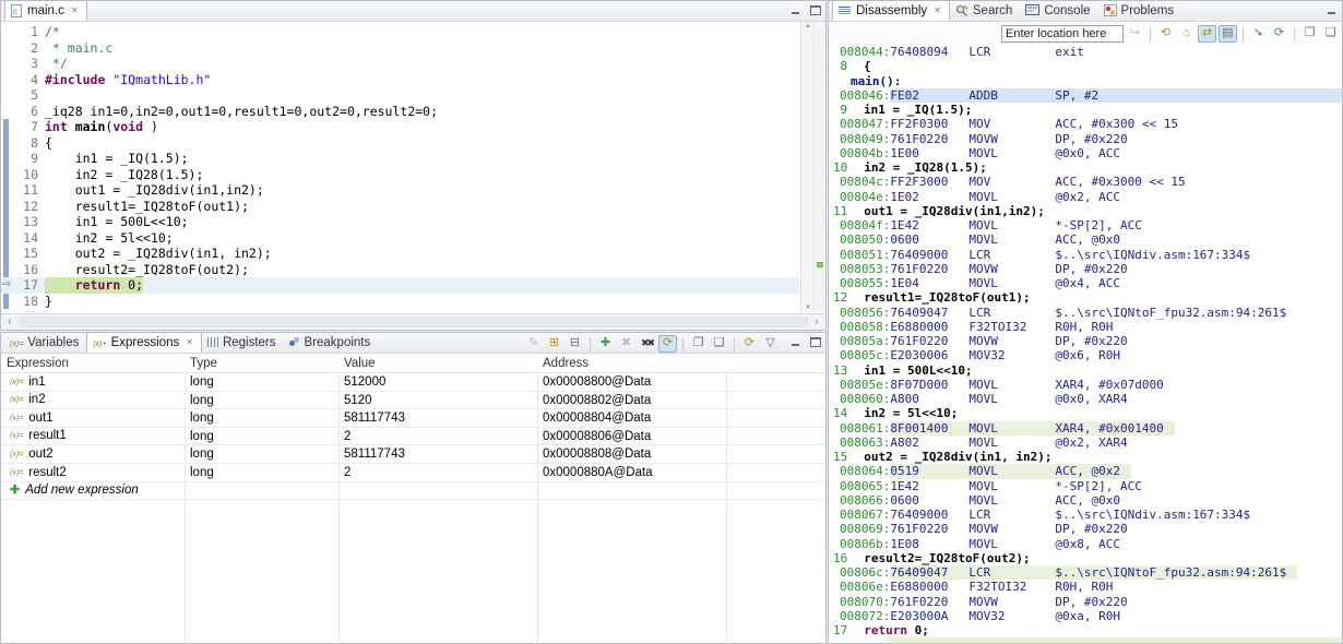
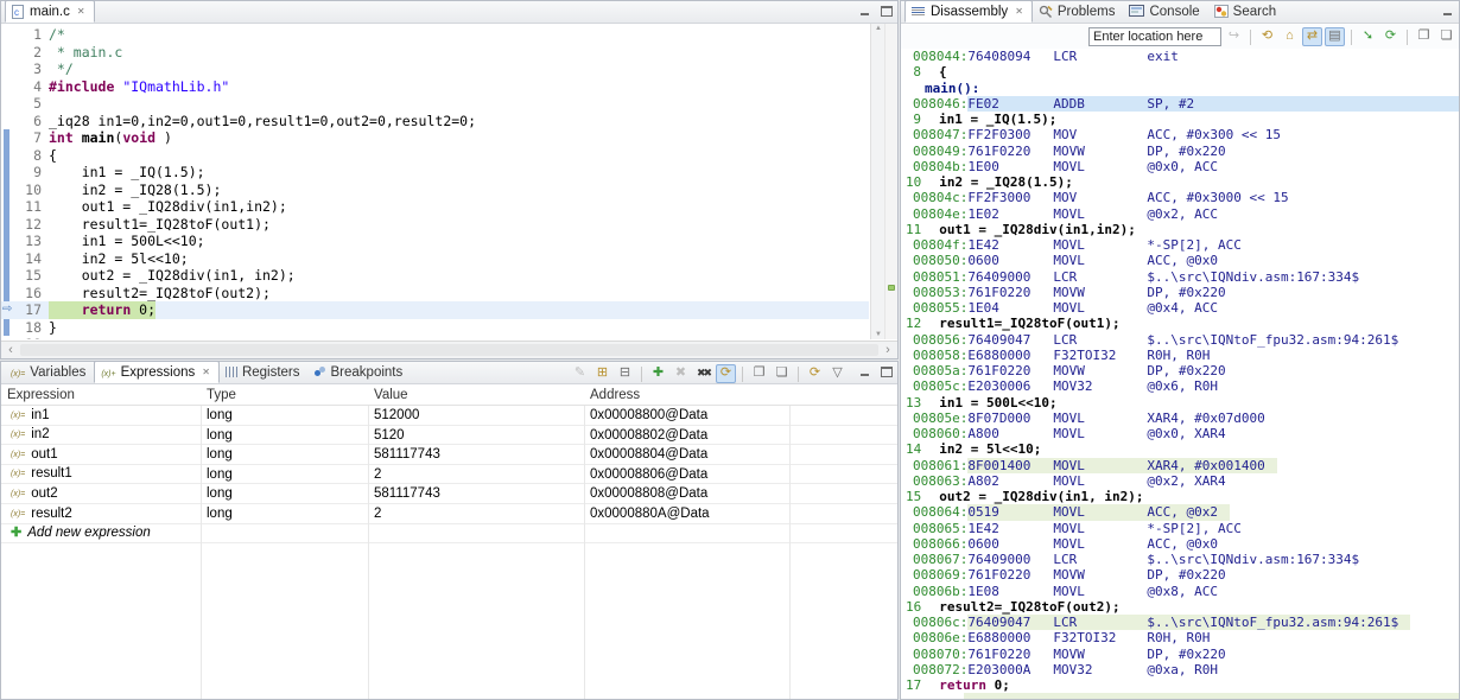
  c
  main.c
  ✕
  ⇨
  1
  /*
  2
  * main.c
  3
  */
  4
  #include
  "IQmathLib.h"
  5
  6
  _iq28 in1=0,in2=0,out1=0,result1=0,out2=0,result2=0;
  7
  int
  main
  (
  void
  )
  8
  {
  9
  in1 = _IQ(1.5);
  10
  in2 = _IQ28(1.5);
  11
  out1 = _IQ28div(in1,in2);
  12
  result1=_IQ28toF(out1);
  13
  in1 = 500L<<10;
  14
  in2 = 5l<<10;
  15
  out2 = _IQ28div(in1, in2);
  16
  result2=_IQ28toF(out2);
  17
  return 0;
  18
  }
  ‹
  ›
  Variables
  Expressions
  ✕
  Registers
  Breakpoints
  ✎
  ⊞
  ⊟
  ✚
  ✖
  ✖✖
  ⟳
  ❐
  ❏
  ⟳
  ▽
  Expression
  Type
  Value
  Address
  in1
  long
  512000
  0x00008800@Data
  in2
  long
  5120
  0x00008802@Data
  out1
  long
  581117743
  0x00008804@Data
  result1
  long
  2
  0x00008806@Data
  out2
  long
  581117743
  0x00008808@Data
  result2
  long
  2
  0x0000880A@Data
  ✚
  Add new expression
  Disassembly
  ✕
- Search
+ Problems
  Console
- Problems
+ Search
  Enter location here
  ↪
  ⟲
  ⌂
  ⇄
  ▤
  ➘
  ⟳
  ❐
  ❏
  008044:
  76408094
  LCR
  exit
  8
  {
  main():
  008046:
  FE02
  ADDB
  SP, #2
  9
  in1 = _IQ(1.5);
  008047:
  FF2F0300
  MOV
  ACC, #0x300 << 15
  008049:
  761F0220
  MOVW
  DP, #0x220
  00804b:
  1E00
  MOVL
  @0x0, ACC
  10
  in2 = _IQ28(1.5);
  00804c:
  FF2F3000
  MOV
  ACC, #0x3000 << 15
  00804e:
  1E02
  MOVL
  @0x2, ACC
  11
  out1 = _IQ28div(in1,in2);
  00804f:
  1E42
  MOVL
  *-SP[2], ACC
  008050:
  0600
  MOVL
  ACC, @0x0
  008051:
  76409000
  LCR
  $..\src\IQNdiv.asm:167:334$
  008053:
  761F0220
  MOVW
  DP, #0x220
  008055:
  1E04
  MOVL
  @0x4, ACC
  12
  result1=_IQ28toF(out1);
  008056:
  76409047
  LCR
  $..\src\IQNtoF_fpu32.asm:94:261$
  008058:
  E6880000
  F32TOI32
  R0H, R0H
  00805a:
  761F0220
  MOVW
  DP, #0x220
  00805c:
  E2030006
  MOV32
  @0x6, R0H
  13
  in1 = 500L<<10;
  00805e:
  8F07D000
  MOVL
  XAR4, #0x07d000
  008060:
  A800
  MOVL
  @0x0, XAR4
  14
  in2 = 5l<<10;
  008061:
  8F001400
  MOVL
  XAR4, #0x001400
  008063:
  A802
  MOVL
  @0x2, XAR4
  15
  out2 = _IQ28div(in1, in2);
  008064:
  0519
  MOVL
  ACC, @0x2
  008065:
  1E42
  MOVL
  *-SP[2], ACC
  008066:
  0600
  MOVL
  ACC, @0x0
  008067:
  76409000
  LCR
  $..\src\IQNdiv.asm:167:334$
  008069:
  761F0220
  MOVW
  DP, #0x220
  00806b:
  1E08
  MOVL
  @0x8, ACC
  16
  result2=_IQ28toF(out2);
  00806c:
  76409047
  LCR
  $..\src\IQNtoF_fpu32.asm:94:261$
  00806e:
  E6880000
  F32TOI32
  R0H, R0H
  008070:
  761F0220
  MOVW
  DP, #0x220
  008072:
  E203000A
  MOV32
  @0xa, R0H
  17
  return 0;
